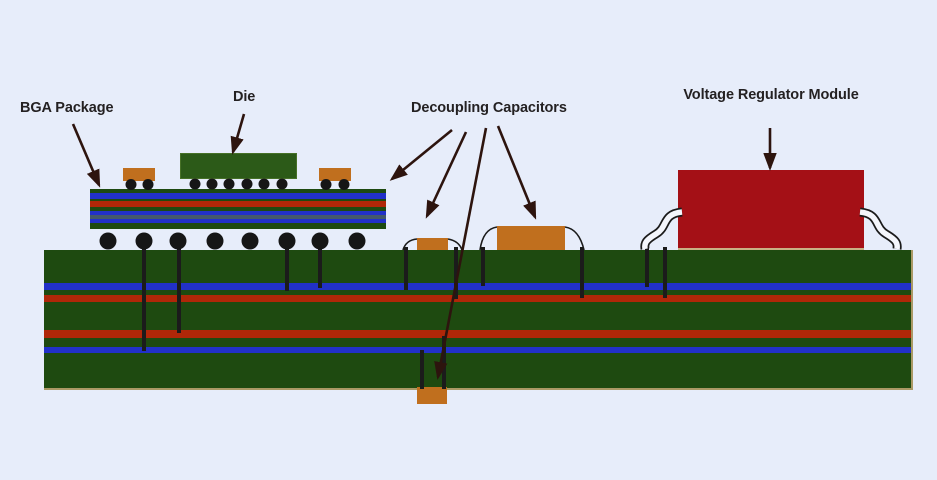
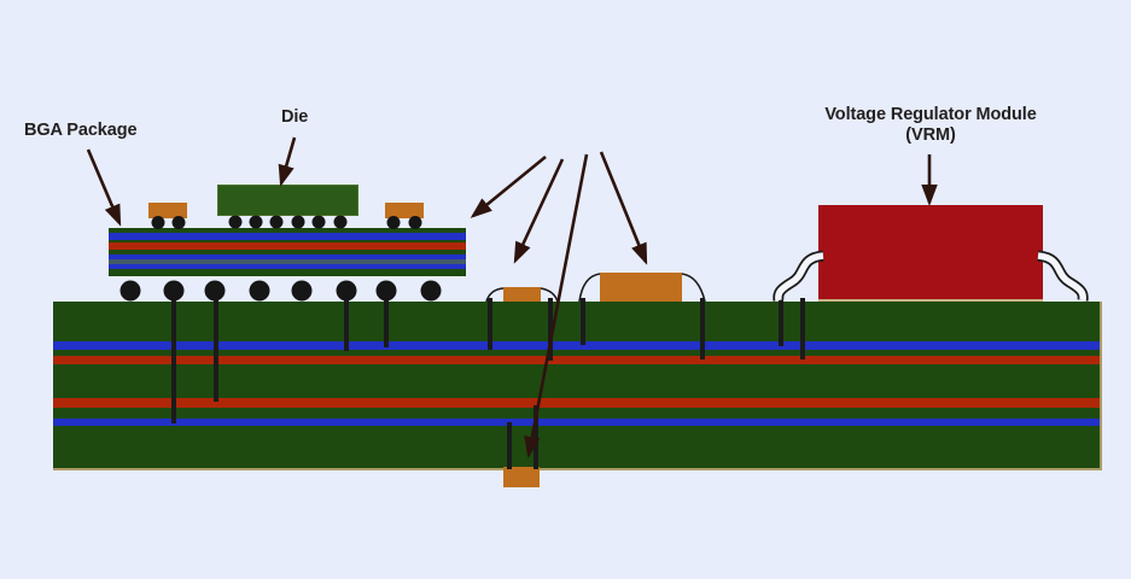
  BGA Package
  Die
- Decoupling Capacitors
  Voltage Regulator Module
+ (VRM)
